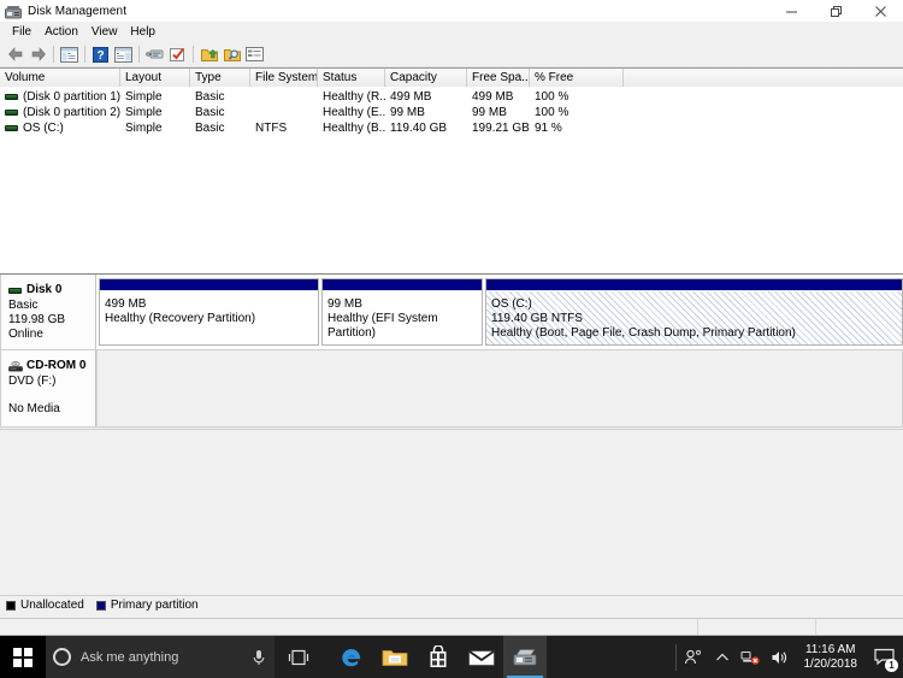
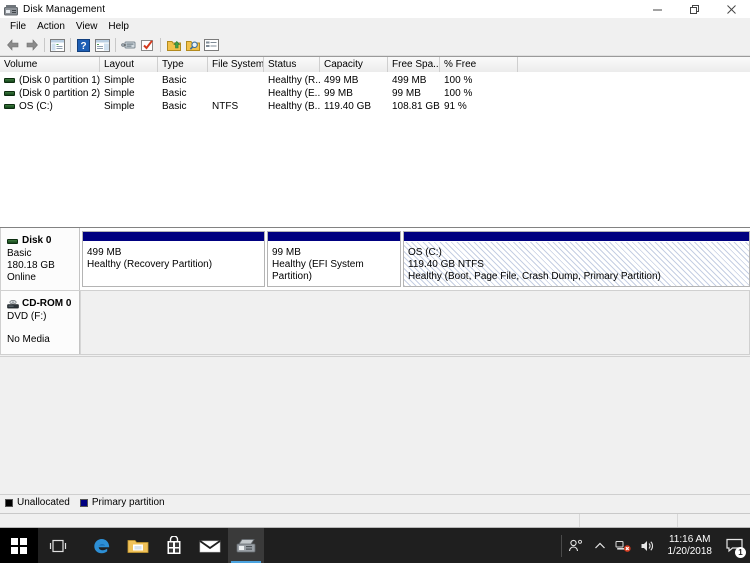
  Disk Management
  File
  Action
  View
  Help
  ?
  Volume
  Layout
  Type
  File System
  Status
  Capacity
  Free Spa..
  % Free
  (Disk 0 partition 1)
  Simple
  Basic
  Healthy (R..
  499 MB
  499 MB
  100 %
  (Disk 0 partition 2)
  Simple
  Basic
  Healthy (E..
  99 MB
  99 MB
  100 %
  OS (C:)
  Simple
  Basic
  NTFS
  Healthy (B..
  119.40 GB
- 199.21 GB
+ 108.81 GB
  91 %
  Disk 0
  Basic
- 119.98 GB
+ 180.18 GB
  Online
  499 MB
  Healthy (Recovery Partition)
  99 MB
  Healthy (EFI System Partition)
  OS (C:)
  119.40 GB NTFS
  Healthy (Boot, Page File, Crash Dump, Primary Partition)
  CD-ROM 0
  DVD (F:)
  No Media
  Unallocated
  Primary partition
- Ask me anything
  11:16 AM
  1/20/2018
  1
